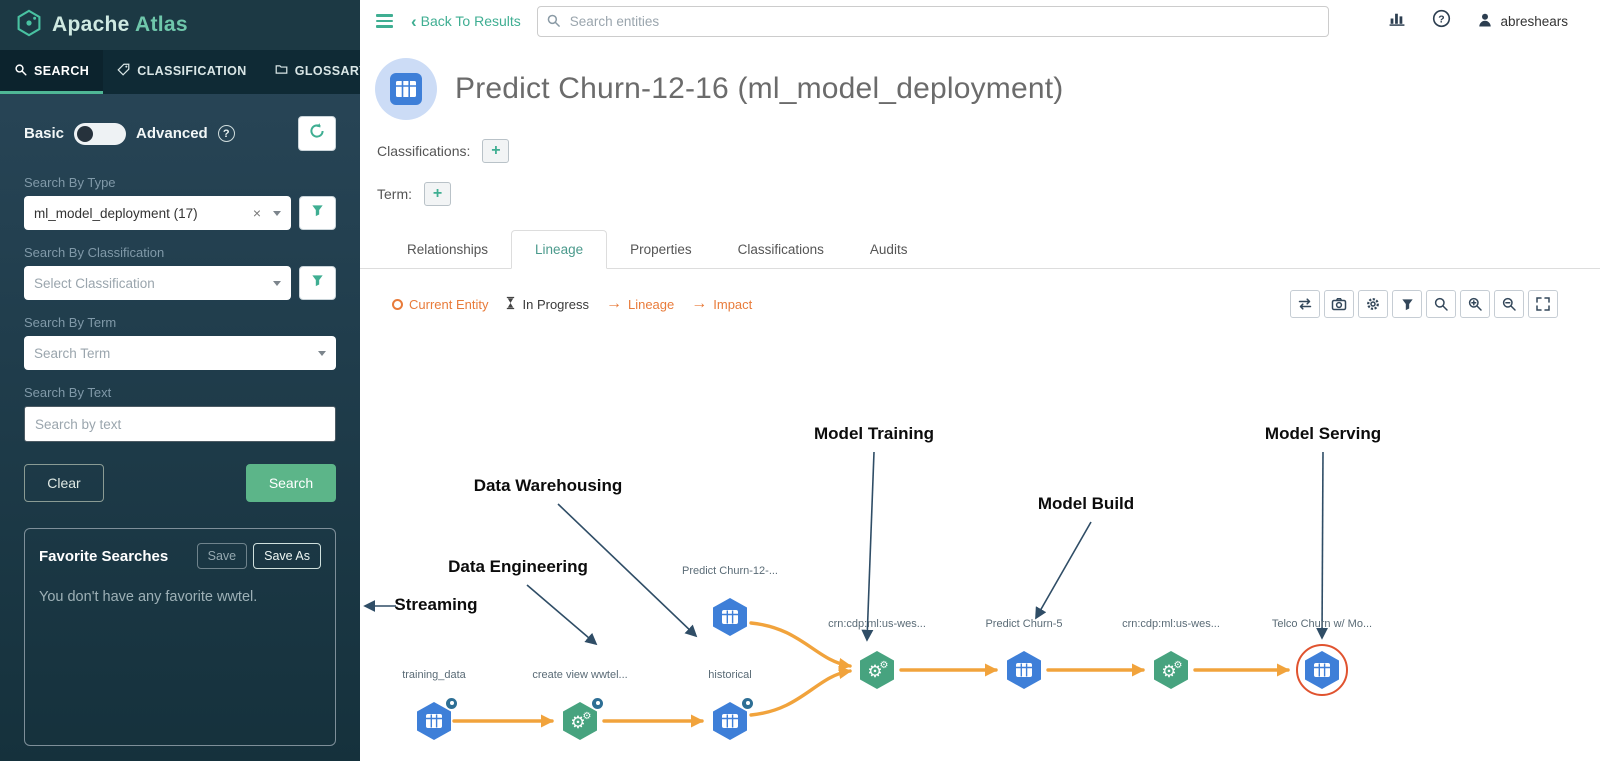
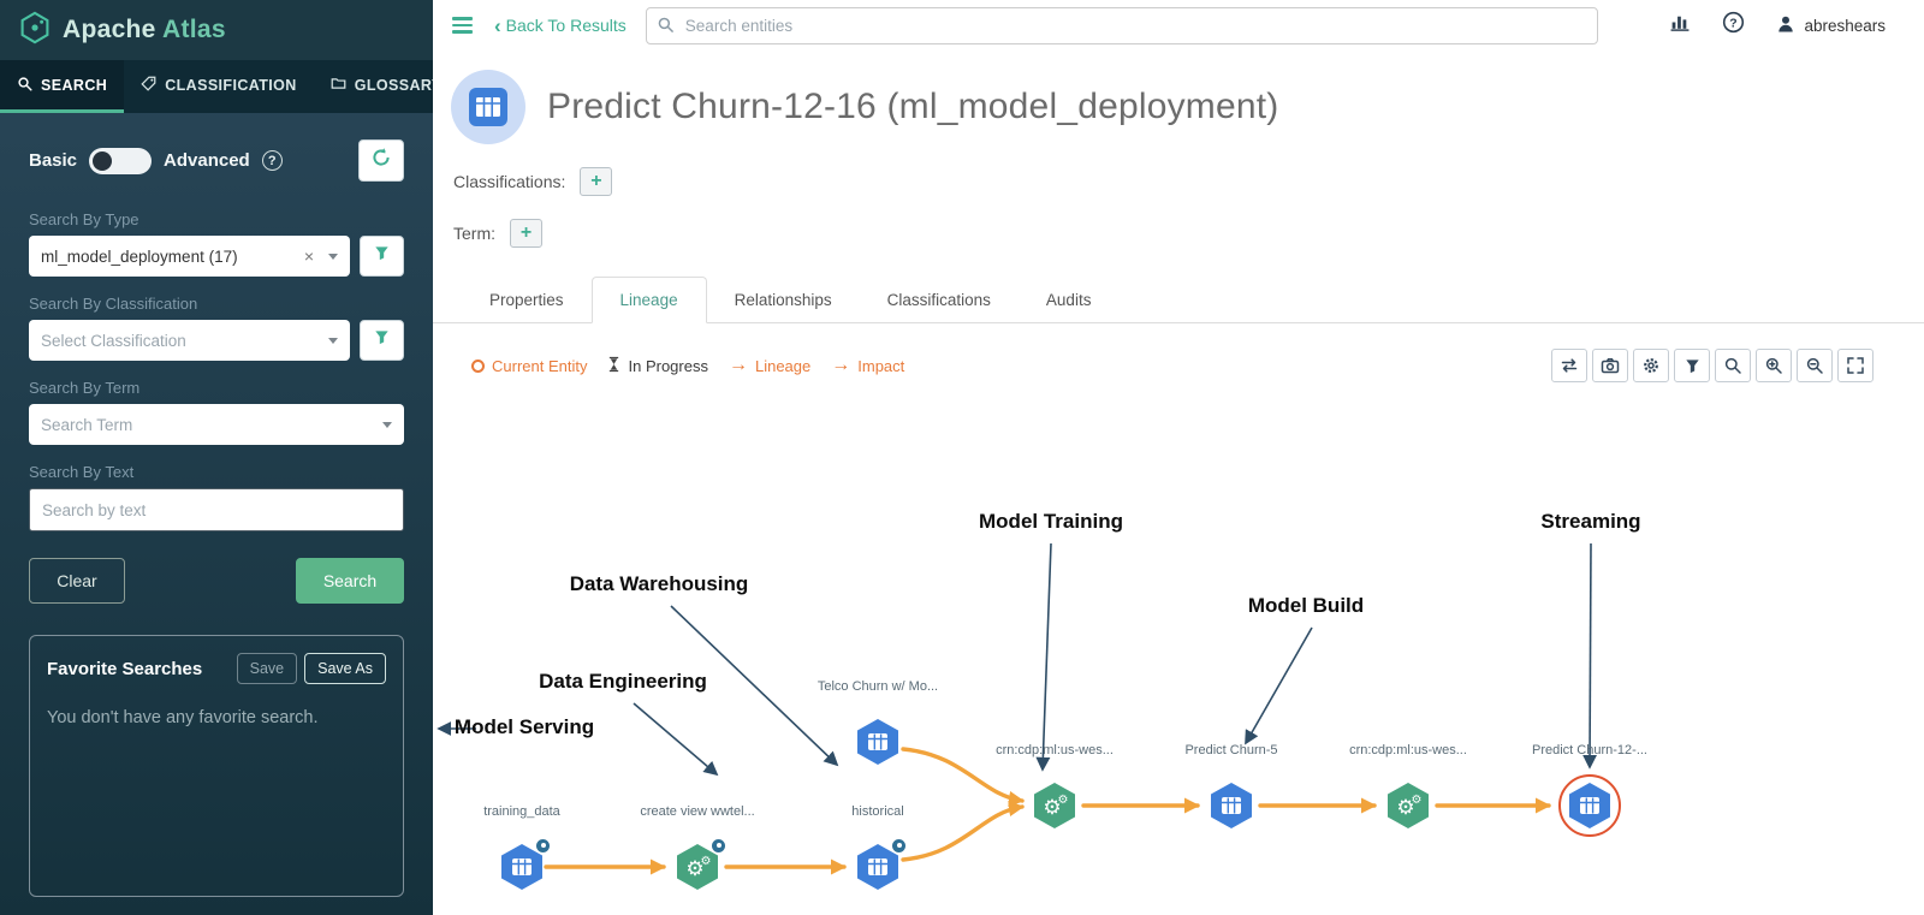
  Apache Atlas
  SEARCH
  CLASSIFICATION
  GLOSSAR
  Basic
  Advanced
  ?
  Search By Type
  ml_model_deployment (17)
  ×
  Search By Classification
  Select Classification
  Search By Term
  Search Term
  Search By Text
  Search by text
  Clear
  Search
  Favorite Searches
  Save
  Save As
- You don't have any favorite wwtel.
+ You don't have any favorite search.
  ‹
  Back To Results
  Search entities
  ?
  abreshears
  Predict Churn-12-16 (ml_model_deployment)
  Classifications:
  +
  Term:
  +
- Relationships
+ Properties
  Lineage
- Properties
+ Relationships
  Classifications
  Audits
  Current Entity
  In Progress
  →
  Lineage
  →
  Impact
- Predict Churn-12-...
+ Telco Churn w/ Mo...
  training_data
  ⚙
  ⚙
  create view wwtel...
  historical
  ⚙
  ⚙
  crn:cdp:ml:us-wes...
  Predict Churn-5
  ⚙
  ⚙
  crn:cdp:ml:us-wes...
- Telco Churn w/ Mo...
+ Predict Churn-12-...
  Model Training
- Model Serving
+ Streaming
  Data Warehousing
  Model Build
  Data Engineering
- Streaming
+ Model Serving
